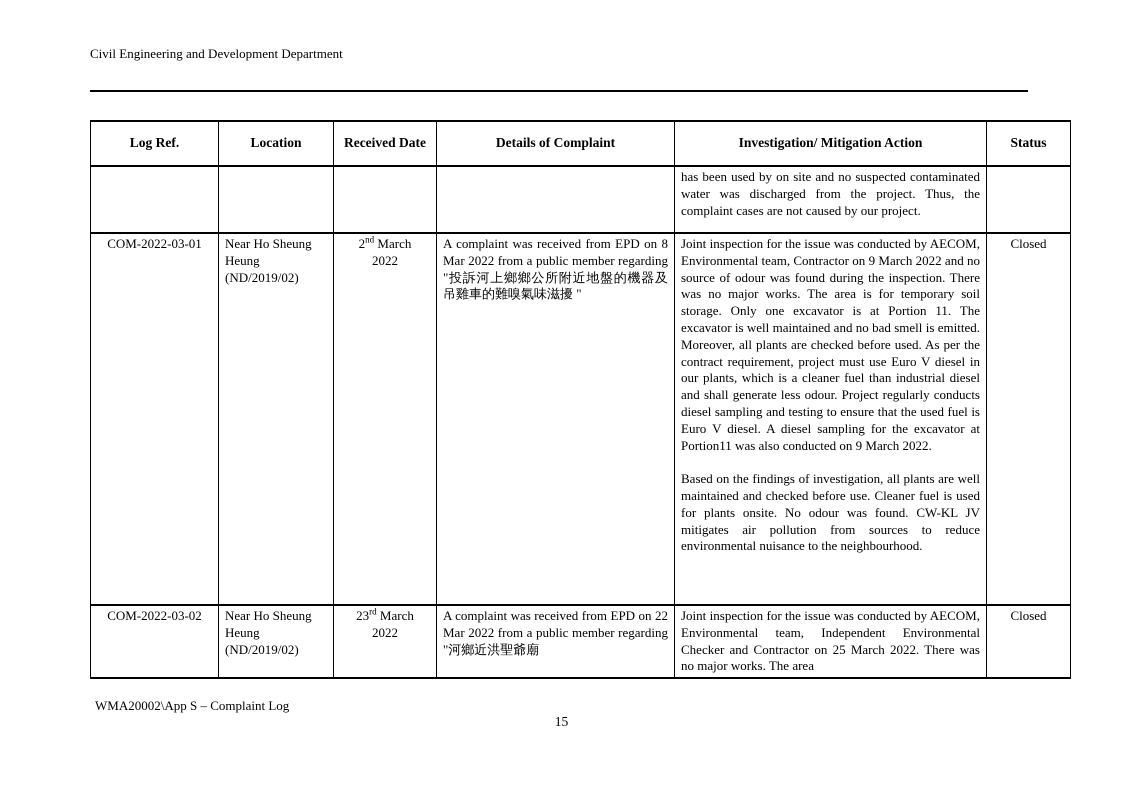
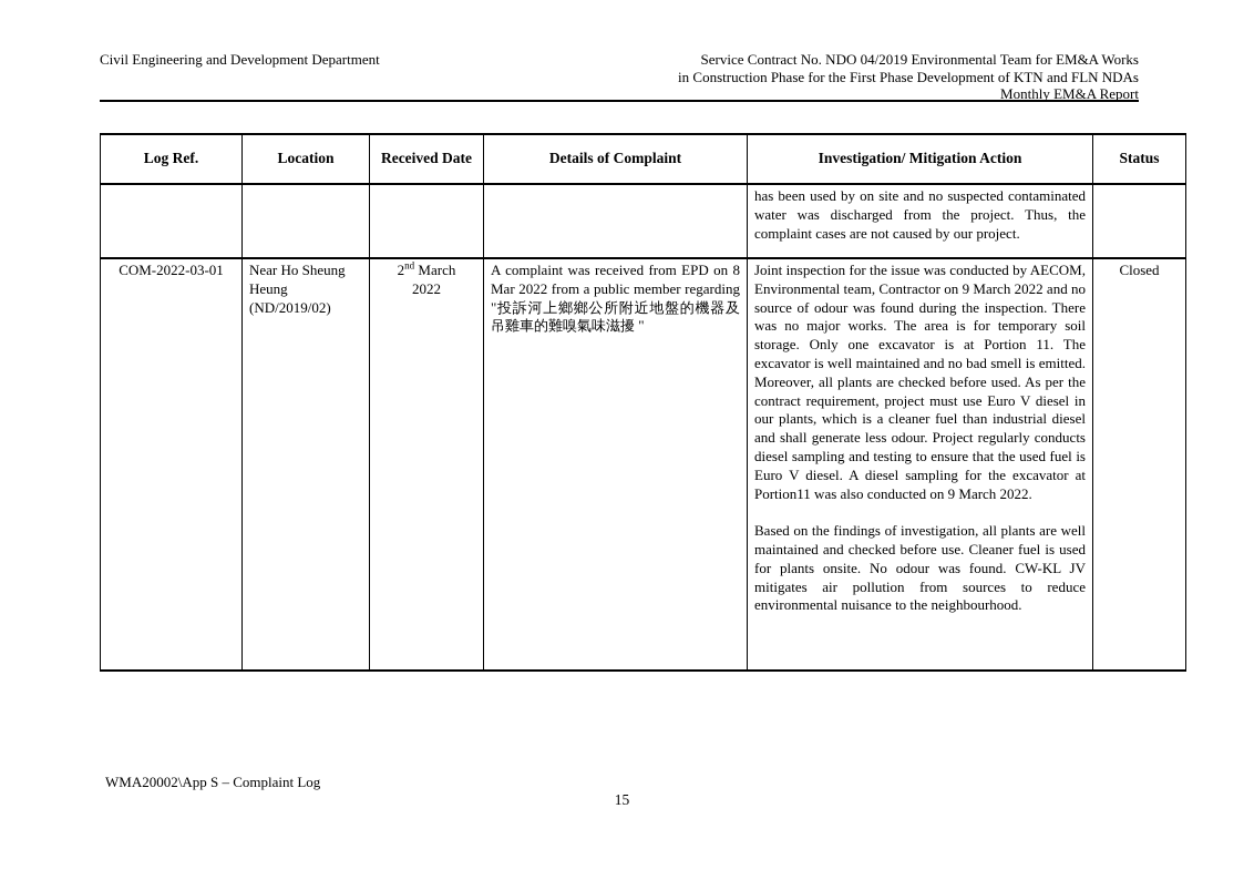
  Civil Engineering and Development Department
+ Service Contract No. NDO 04/2019 Environmental Team for EM&A Works
+ in Construction Phase for the First Phase Development of KTN and FLN NDAs
+ Monthly EM&A Report
  Log Ref.	Location	Received Date	Details of Complaint	Investigation/ Mitigation Action	Status
  				has been used by on site and no suspected contaminated water was discharged from the project. Thus, the complaint cases are not caused by our project.
  COM-2022-03-01	Near Ho Sheung Heung (ND/2019/02)	2nd March 2022	A complaint was received from EPD on 8 Mar 2022 from a public member regarding "投訴河上鄉鄉公所附近地盤的機器及吊雞車的難嗅氣味滋擾 "	Joint inspection for the issue was conducted by AECOM, Environmental team, Contractor on 9 March 2022 and no source of odour was found during the inspection. There was no major works. The area is for temporary soil storage. Only one excavator is at Portion 11. The excavator is well maintained and no bad smell is emitted. Moreover, all plants are checked before used. As per the contract requirement, project must use Euro V diesel in our plants, which is a cleaner fuel than industrial diesel and shall generate less odour. Project regularly conducts diesel sampling and testing to ensure that the used fuel is Euro V diesel. A diesel sampling for the excavator at Portion11 was also conducted on 9 March 2022. Based on the findings of investigation, all plants are well maintained and checked before use. Cleaner fuel is used for plants onsite. No odour was found. CW-KL JV mitigates air pollution from sources to reduce environmental nuisance to the neighbourhood.	Closed
- COM-2022-03-02	Near Ho Sheung Heung (ND/2019/02)	23rd March 2022	A complaint was received from EPD on 22 Mar 2022 from a public member regarding "河鄉近洪聖爺廟	Joint inspection for the issue was conducted by AECOM, Environmental team, Independent Environmental Checker and Contractor on 25 March 2022. There was no major works. The area	Closed
  WMA20002\App S – Complaint Log
  15
